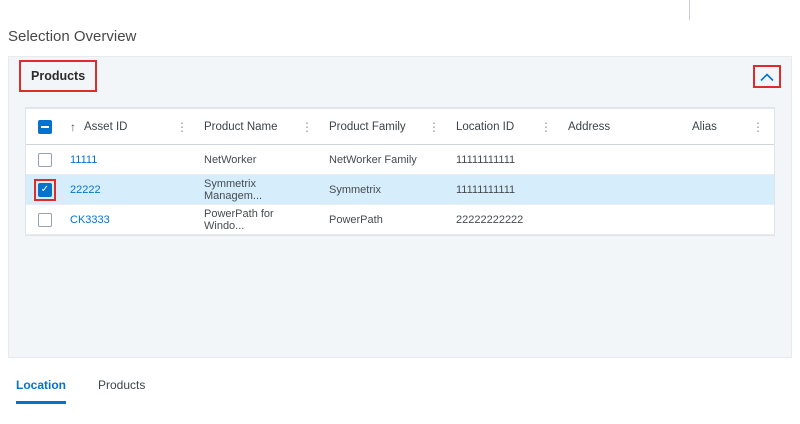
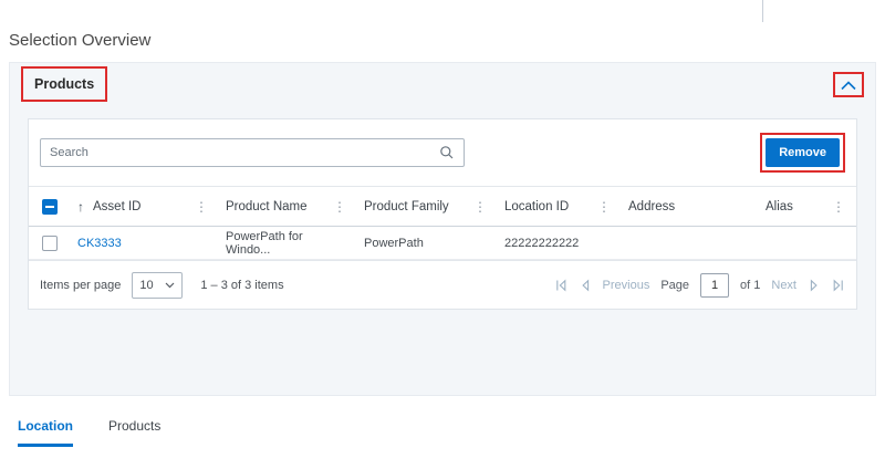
  Selection Overview
  Products
+ Search
+ Remove
  	↑ Asset ID ⋮	Product Name ⋮	Product Family ⋮	Location ID ⋮	Address	Alias ⋮
- 	11111	NetWorker	NetWorker Family	11111111111
- 	22222	Symmetrix Managem...	Symmetrix	11111111111
  	CK3333	PowerPath for Windo...	PowerPath	22222222222
+ Items per page
+ 10
+ 1 – 3 of 3 items
+ Previous
+ Page
+ 1
+ of 1
+ Next
  Location
  Products
